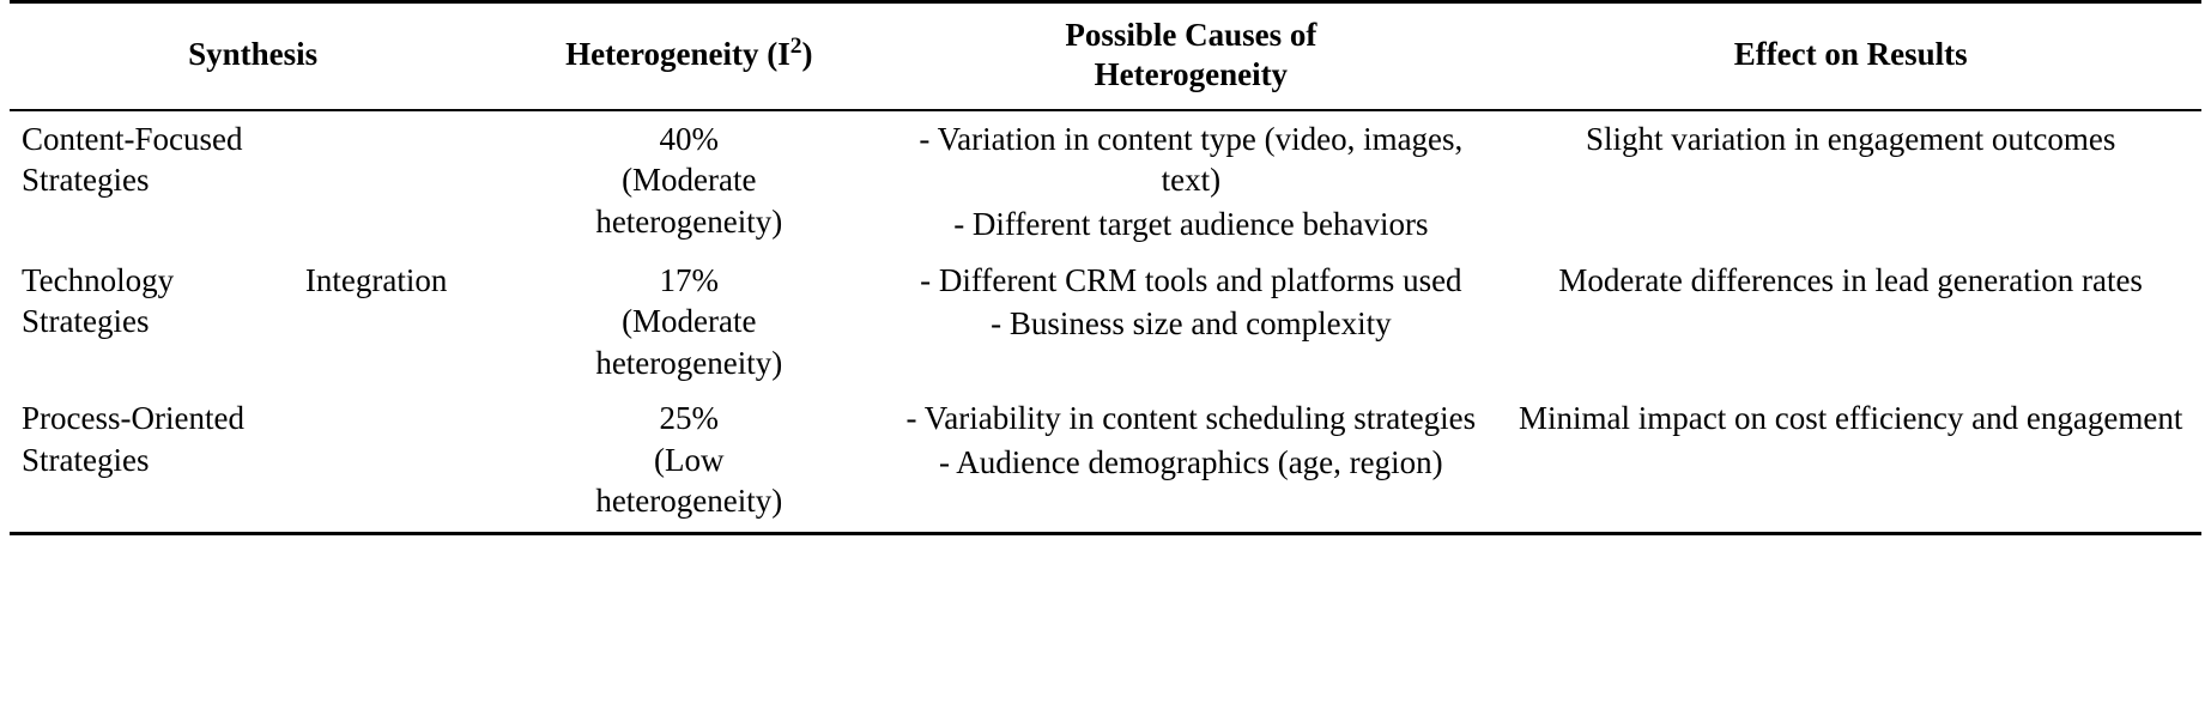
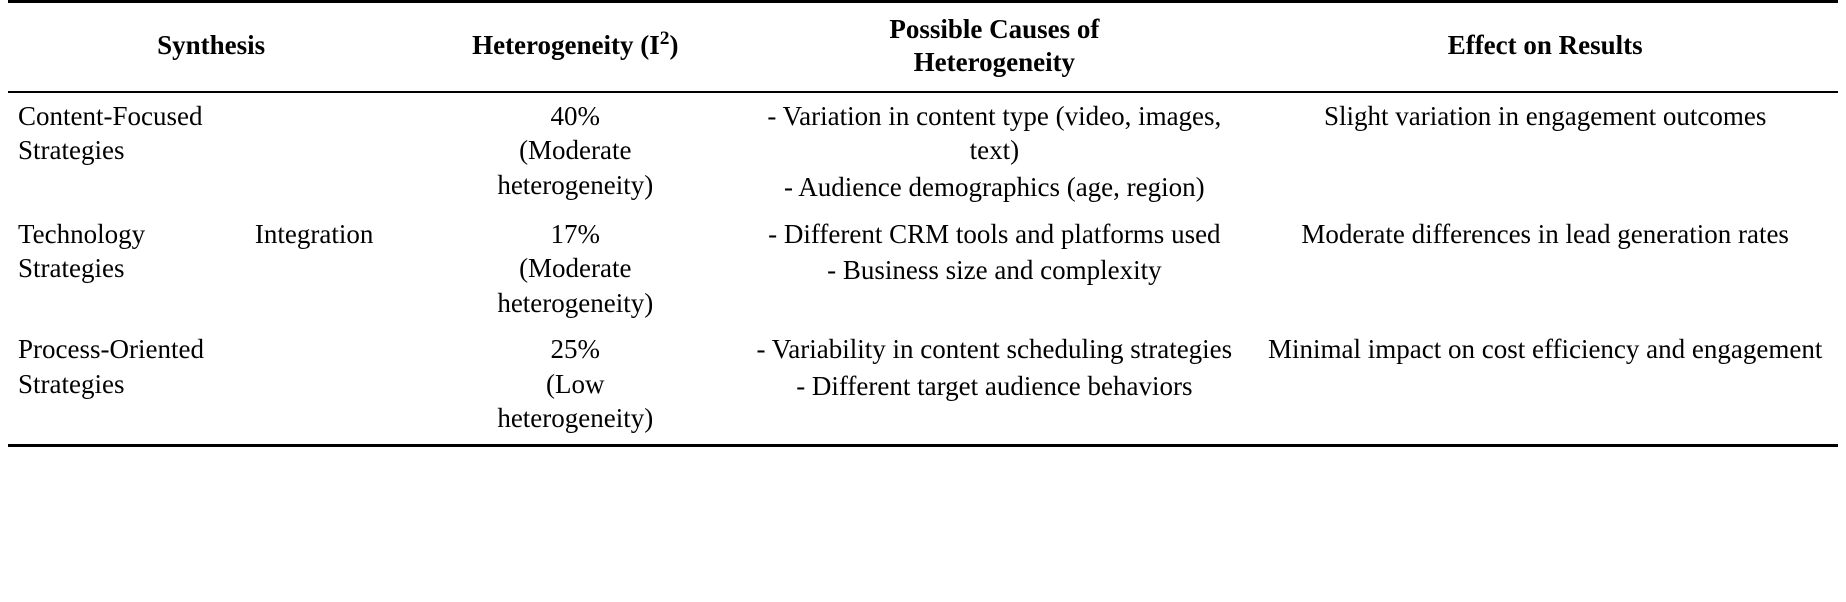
  Synthesis	Heterogeneity (I2)	Possible Causes of Heterogeneity	Effect on Results
- Content-Focused Strategies	40% (Moderate heterogeneity)	- Variation in content type (video, images, text) - Different target audience behaviors	Slight variation in engagement outcomes
+ Content-Focused Strategies	40% (Moderate heterogeneity)	- Variation in content type (video, images, text) - Audience demographics (age, region)	Slight variation in engagement outcomes
  Technology Integration Strategies	17% (Moderate heterogeneity)	- Different CRM tools and platforms used - Business size and complexity	Moderate differences in lead generation rates
- Process-Oriented Strategies	25% (Low heterogeneity)	- Variability in content scheduling strategies - Audience demographics (age, region)	Minimal impact on cost efficiency and engagement
+ Process-Oriented Strategies	25% (Low heterogeneity)	- Variability in content scheduling strategies - Different target audience behaviors	Minimal impact on cost efficiency and engagement
